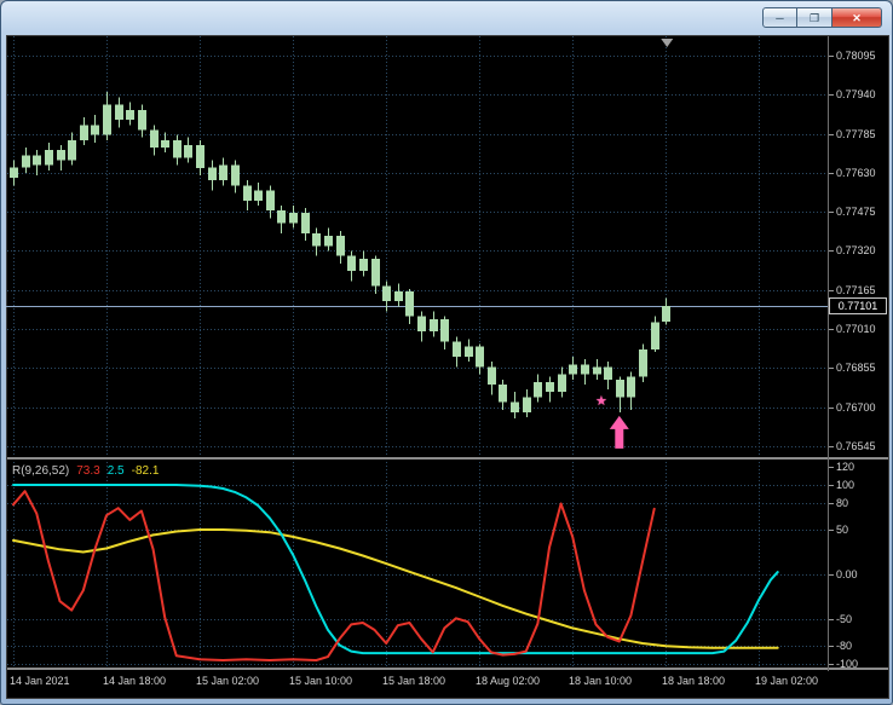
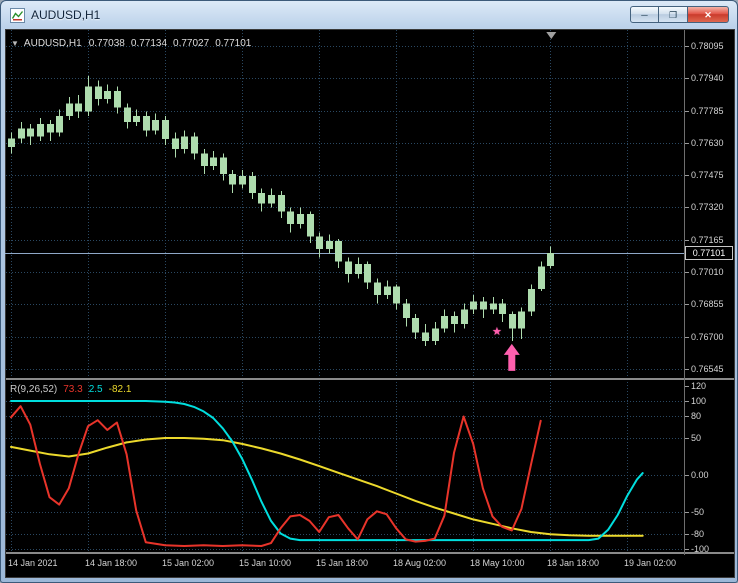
+ AUDUSD,H1
  ─
  ❐
  ✕
+ ▼ AUDUSD,H1 0.77038 0.77134 0.77027 0.77101
  R(9,26,52) 73.3 2.5 -82.1
  0.78095
  0.77940
  0.77785
  0.77630
  0.77475
  0.77320
  0.77165
  0.77010
  0.76855
  0.76700
  0.76545
  120
  100
  80
  50
  0.00
  -50
  -80
  -100
  14 Jan 2021
  14 Jan 18:00
  15 Jan 02:00
  15 Jan 10:00
  15 Jan 18:00
  18 Aug 02:00
- 18 Jan 10:00
+ 18 May 10:00
  18 Jan 18:00
  19 Jan 02:00
  0.77101
  ★
